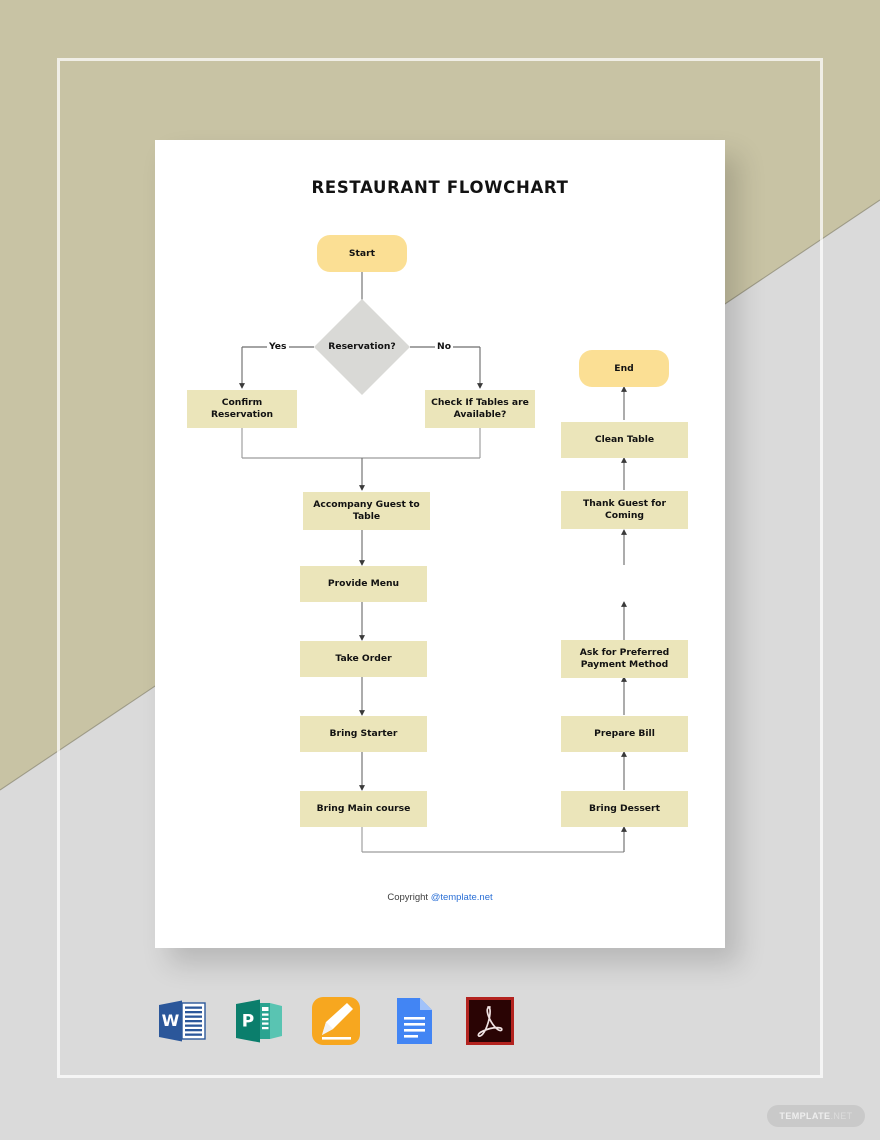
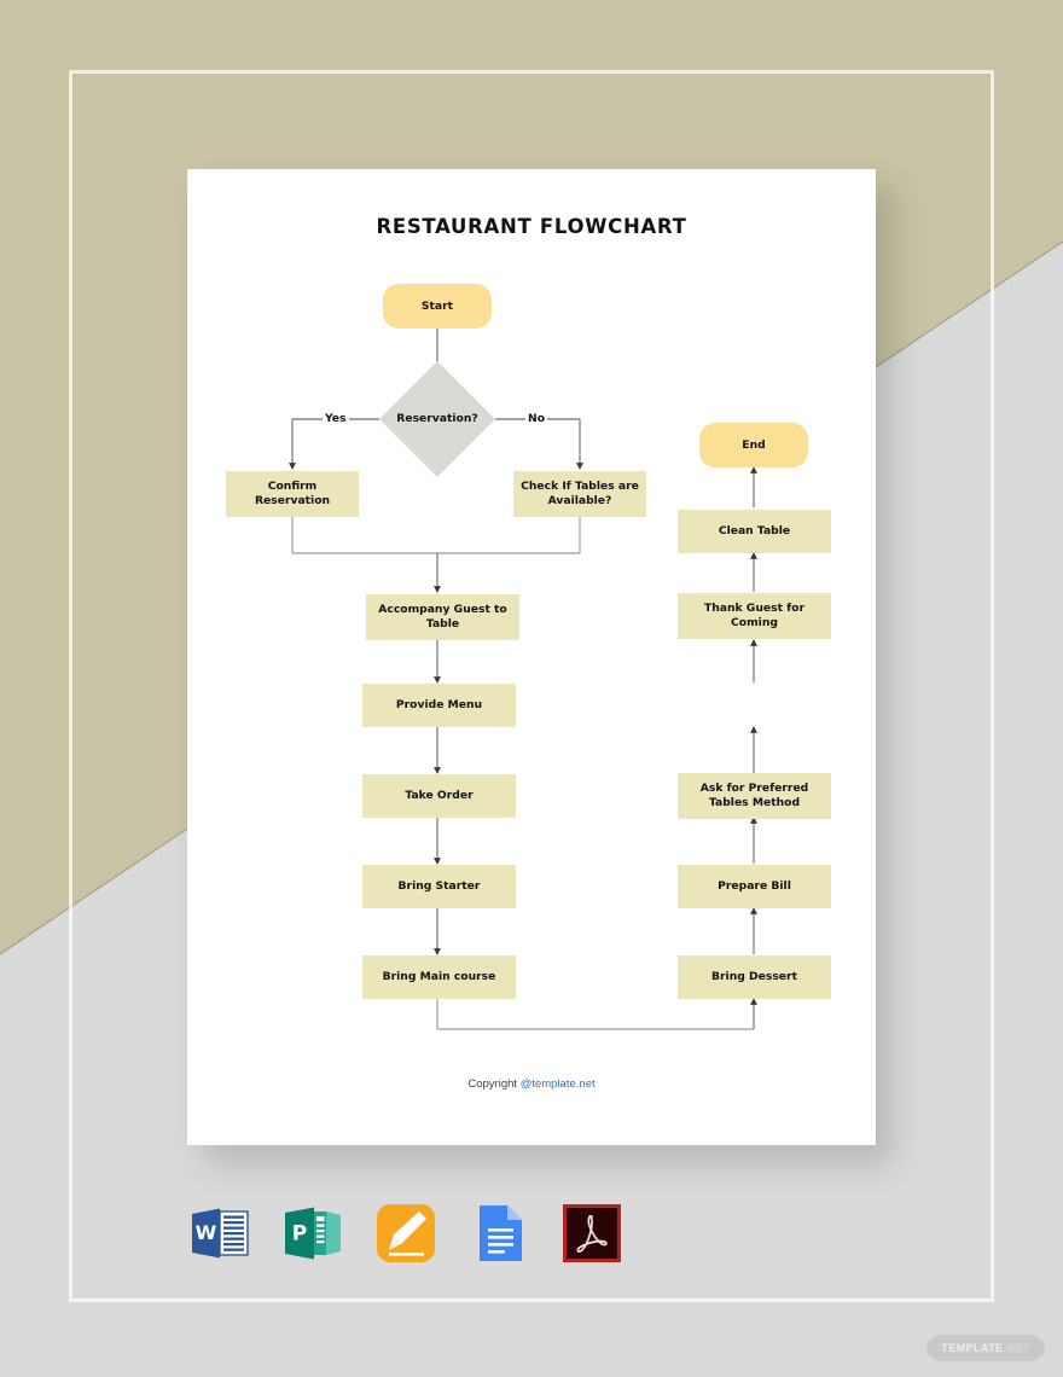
  RESTAURANT FLOWCHART
  Start
  Reservation?
  Yes
  No
  Confirm Reservation
  Check If Tables are Available?
  Accompany Guest to Table
  Provide Menu
  Take Order
  Bring Starter
  Bring Main course
  Bring Dessert
  Prepare Bill
- Ask for Preferred Payment Method
+ Ask for Preferred Tables Method
  Thank Guest for Coming
  Clean Table
  End
  Copyright @template.net
  W
  P
  TEMPLATE
